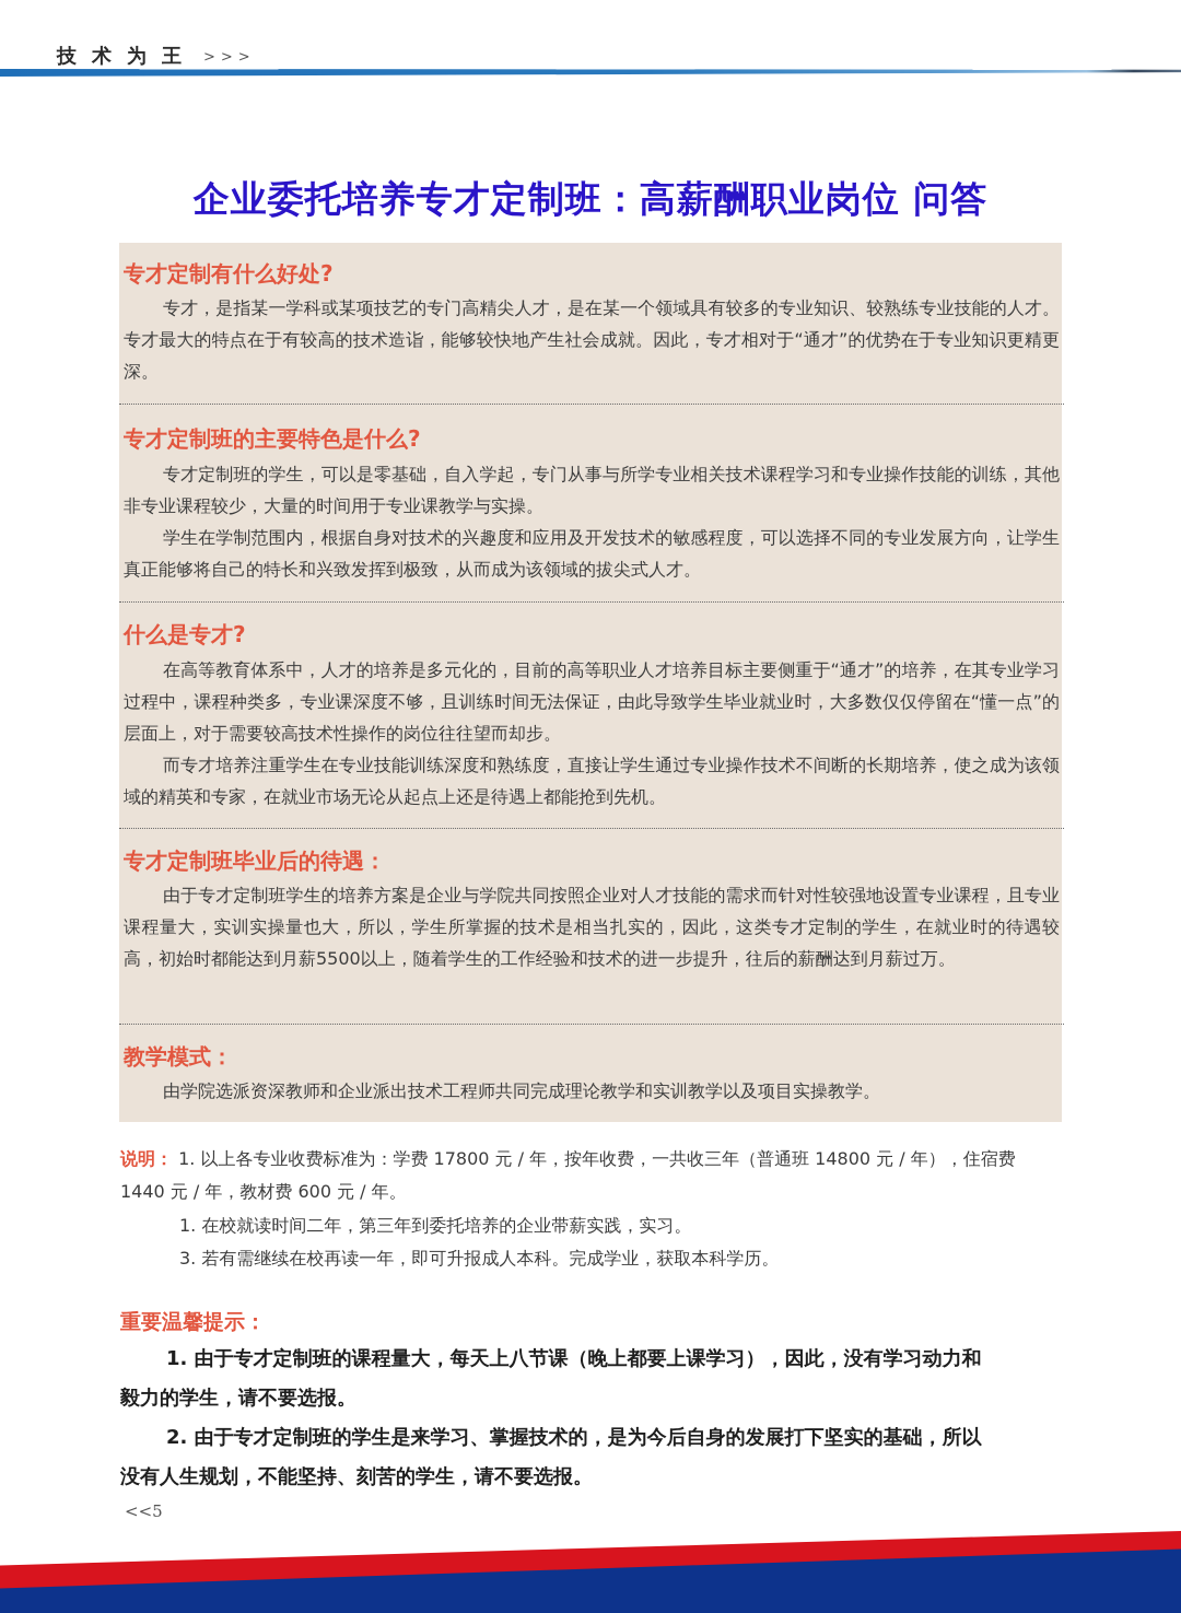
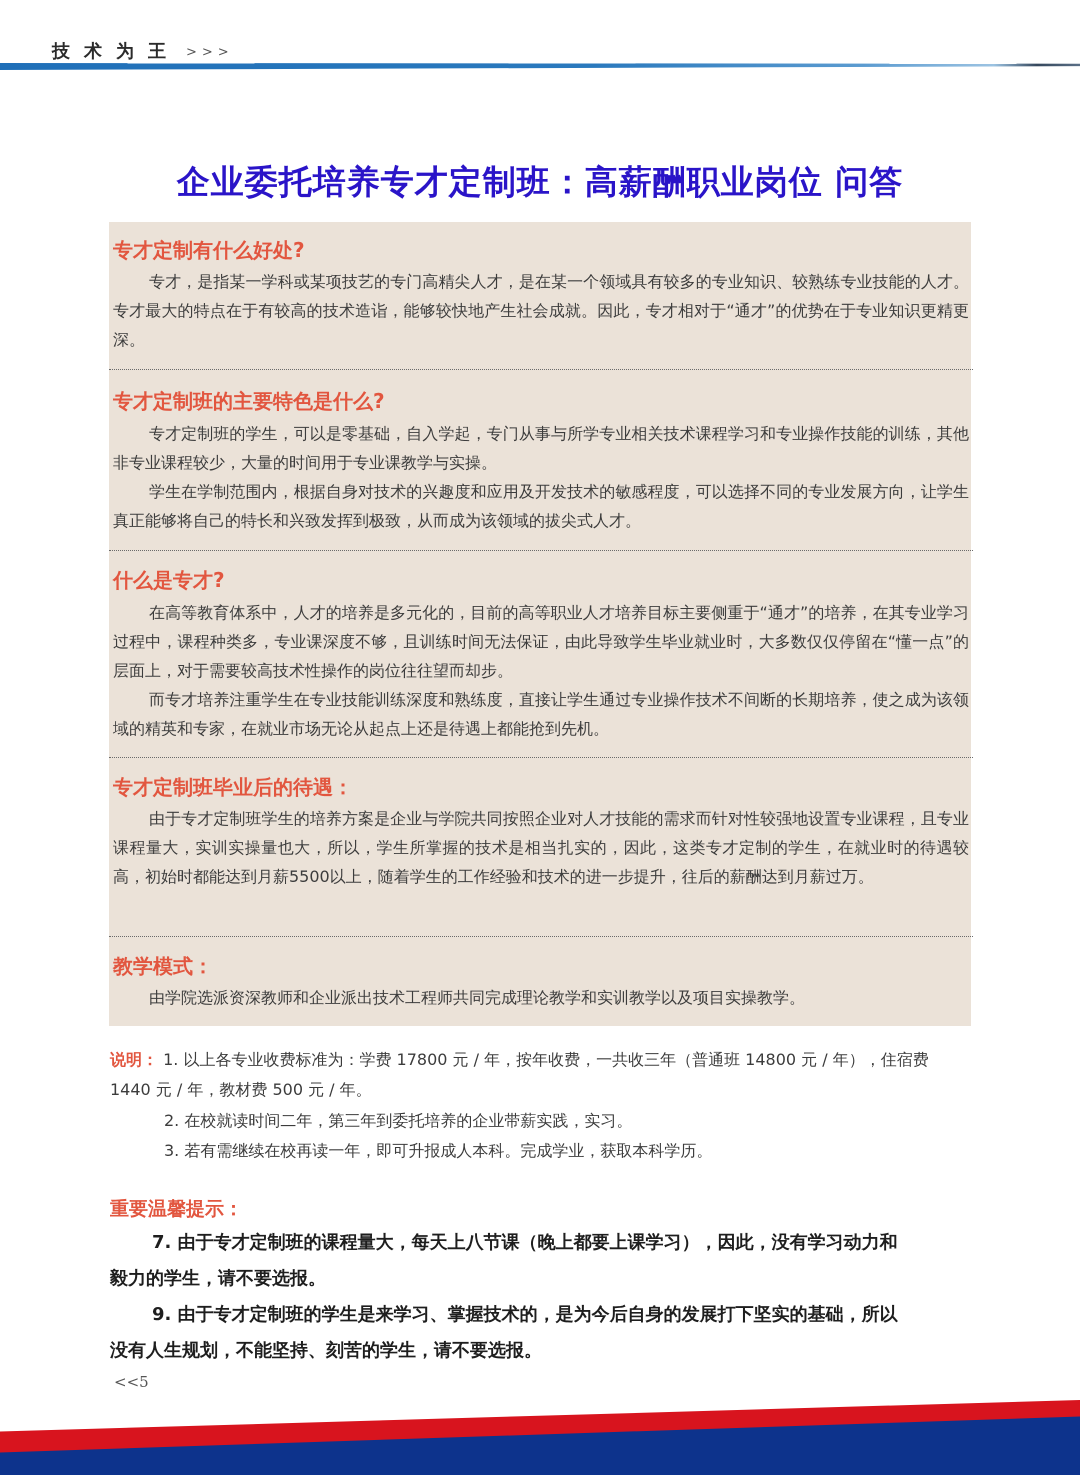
  技术为王
  >>>
  企业委托培养专才定制班：高薪酬职业岗位 问答
  专才定制有什么好处?
  专才，是指某一学科或某项技艺的专门高精尖人才，是在某一个领域具有较多的专业知识、较熟练专业技能的人才。专才最大的特点在于有较高的技术造诣，能够较快地产生社会成就。因此，专才相对于“通才”的优势在于专业知识更精更深。
  专才定制班的主要特色是什么?
  专才定制班的学生，可以是零基础，自入学起，专门从事与所学专业相关技术课程学习和专业操作技能的训练，其他非专业课程较少，大量的时间用于专业课教学与实操。
  学生在学制范围内，根据自身对技术的兴趣度和应用及开发技术的敏感程度，可以选择不同的专业发展方向，让学生真正能够将自己的特长和兴致发挥到极致，从而成为该领域的拔尖式人才。
  什么是专才?
  在高等教育体系中，人才的培养是多元化的，目前的高等职业人才培养目标主要侧重于“通才”的培养，在其专业学习过程中，课程种类多，专业课深度不够，且训练时间无法保证，由此导致学生毕业就业时，大多数仅仅停留在“懂一点”的层面上，对于需要较高技术性操作的岗位往往望而却步。
  而专才培养注重学生在专业技能训练深度和熟练度，直接让学生通过专业操作技术不间断的长期培养，使之成为该领域的精英和专家，在就业市场无论从起点上还是待遇上都能抢到先机。
  专才定制班毕业后的待遇：
  由于专才定制班学生的培养方案是企业与学院共同按照企业对人才技能的需求而针对性较强地设置专业课程，且专业课程量大，实训实操量也大，所以，学生所掌握的技术是相当扎实的，因此，这类专才定制的学生，在就业时的待遇较高，初始时都能达到月薪5500以上，随着学生的工作经验和技术的进一步提升，往后的薪酬达到月薪过万。
  教学模式：
  由学院选派资深教师和企业派出技术工程师共同完成理论教学和实训教学以及项目实操教学。
  说明： 1. 以上各专业收费标准为：学费 17800 元 / 年，按年收费，一共收三年（普通班 14800 元 / 年），住宿费
- 1440 元 / 年，教材费 600 元 / 年。
+ 1440 元 / 年，教材费 500 元 / 年。
- 1. 在校就读时间二年，第三年到委托培养的企业带薪实践，实习。
+ 2. 在校就读时间二年，第三年到委托培养的企业带薪实践，实习。
  3. 若有需继续在校再读一年，即可升报成人本科。完成学业，获取本科学历。
  重要温馨提示：
- 1. 由于专才定制班的课程量大，每天上八节课（晚上都要上课学习），因此，没有学习动力和
+ 7. 由于专才定制班的课程量大，每天上八节课（晚上都要上课学习），因此，没有学习动力和
  毅力的学生，请不要选报。
- 2. 由于专才定制班的学生是来学习、掌握技术的，是为今后自身的发展打下坚实的基础，所以
+ 9. 由于专才定制班的学生是来学习、掌握技术的，是为今后自身的发展打下坚实的基础，所以
  没有人生规划，不能坚持、刻苦的学生，请不要选报。
  <<5
